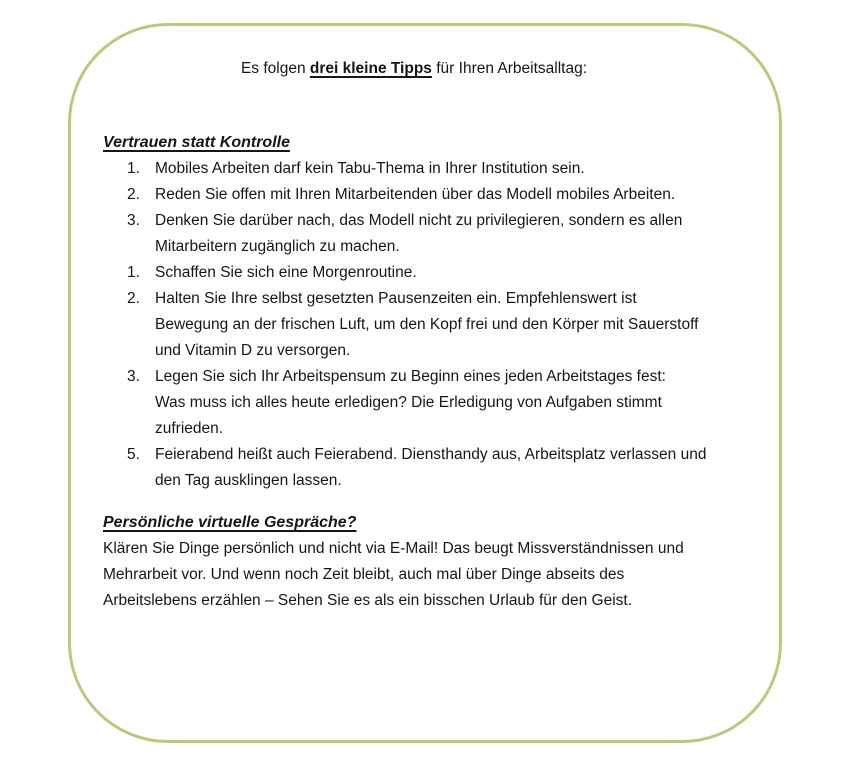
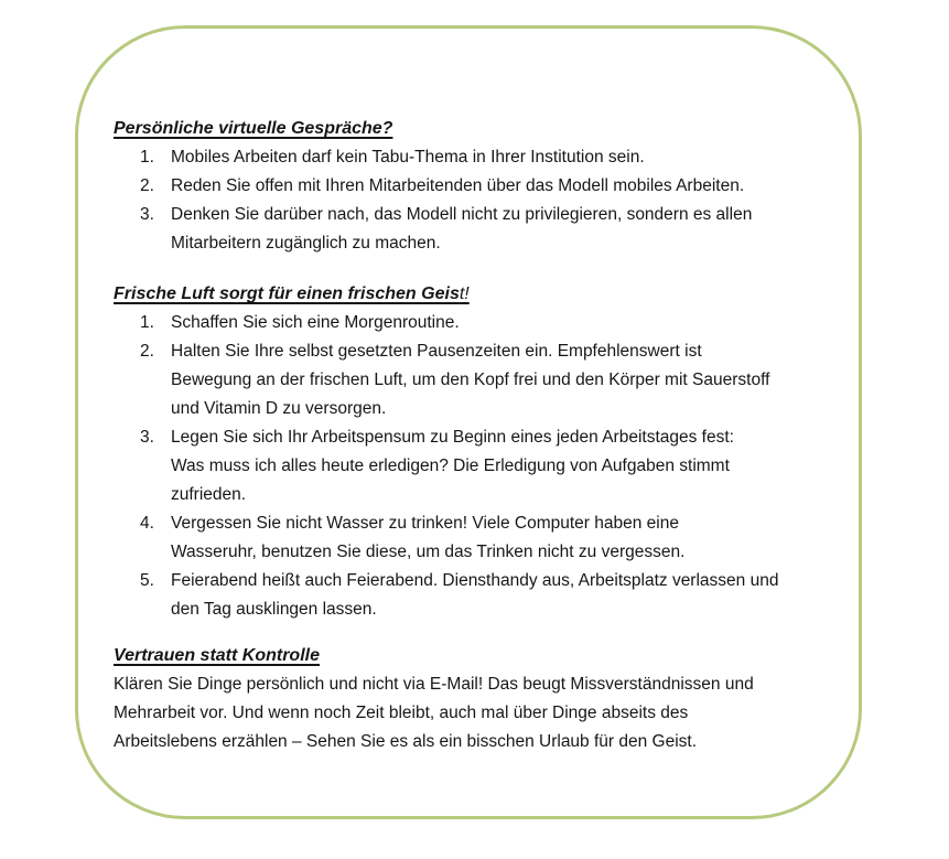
- Es folgen drei kleine Tipps für Ihren Arbeitsalltag:
- Vertrauen statt Kontrolle
+ Persönliche virtuelle Gespräche?
  1.
  Mobiles Arbeiten darf kein Tabu-Thema in Ihrer Institution sein.
  2.
  Reden Sie offen mit Ihren Mitarbeitenden über das Modell mobiles Arbeiten.
  3.
  Denken Sie darüber nach, das Modell nicht zu privilegieren, sondern es allen
  Mitarbeitern zugänglich zu machen.
+ Frische Luft sorgt für einen frischen Geist!
  1.
  Schaffen Sie sich eine Morgenroutine.
  2.
  Halten Sie Ihre selbst gesetzten Pausenzeiten ein. Empfehlenswert ist
  Bewegung an der frischen Luft, um den Kopf frei und den Körper mit Sauerstoff
  und Vitamin D zu versorgen.
  3.
  Legen Sie sich Ihr Arbeitspensum zu Beginn eines jeden Arbeitstages fest:
  Was muss ich alles heute erledigen? Die Erledigung von Aufgaben stimmt
  zufrieden.
+ 4.
+ Vergessen Sie nicht Wasser zu trinken! Viele Computer haben eine
+ Wasseruhr, benutzen Sie diese, um das Trinken nicht zu vergessen.
  5.
  Feierabend heißt auch Feierabend. Diensthandy aus, Arbeitsplatz verlassen und
  den Tag ausklingen lassen.
- Persönliche virtuelle Gespräche?
+ Vertrauen statt Kontrolle
  Klären Sie Dinge persönlich und nicht via E-Mail! Das beugt Missverständnissen und
  Mehrarbeit vor. Und wenn noch Zeit bleibt, auch mal über Dinge abseits des
  Arbeitslebens erzählen – Sehen Sie es als ein bisschen Urlaub für den Geist.
